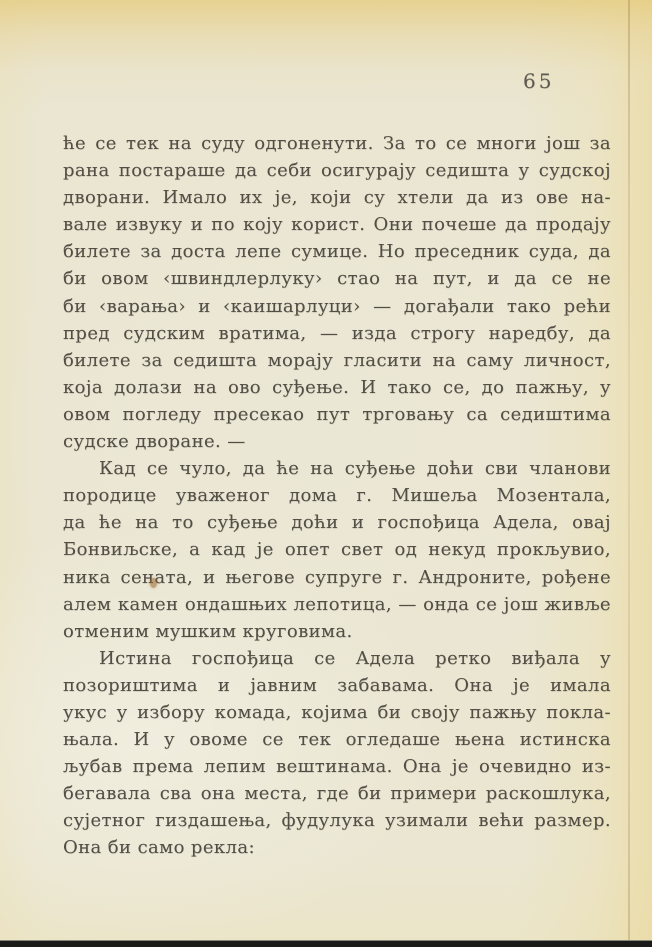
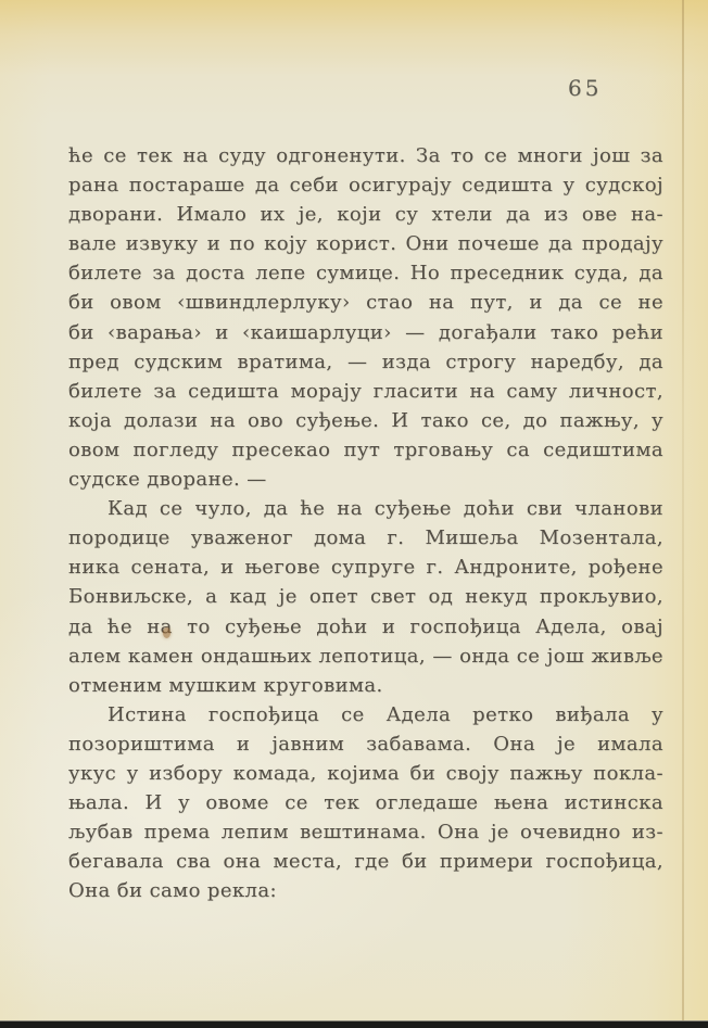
  65
  ће се тек на суду одгоненути. За то се многи још за
  рана постараше да себи осигурају седишта у судској
  дворани. Имало их је, који су хтели да из ове на-
  вале извуку и по коју корист. Они почеше да продају
  билете за доста лепе сумице. Но преседник суда, да
  би овом ‹швиндлерлуку› стао на пут, и да се не
  би ‹варања› и ‹каишарлуци› — догађали тако рећи
  пред судским вратима, — изда строгу наредбу, да
  билете за седишта морају гласити на саму личност,
  која долази на ово суђење. И тако се, до пажњу, у
  овом погледу пресекао пут трговању са седиштима
  судске дворане. —
  Кад се чуло, да ће на суђење доћи сви чланови
  породице уваженог дома г. Мишеља Мозентала,
- да ће на то суђење доћи и госпођица Адела, овај
+ ника сената, и његове супруге г. Андроните, рођене
  Бонвиљске, а кад је опет свет од некуд прокљувио,
- ника сената, и његове супруге г. Андроните, рођене
+ да ће на то суђење доћи и госпођица Адела, овај
  алем камен ондашњих лепотица, — онда се још живље
  отменим мушким круговима.
  Истина госпођица се Адела ретко виђала у
  позориштима и јавним забавама. Она је имала
  укус у избору комада, којима би своју пажњу покла-
  њала. И у овоме се тек огледаше њена истинска
  љубав према лепим вештинама. Она је очевидно из-
- бегавала сва она места, где би примери раскошлука,
+ бегавала сва она места, где би примери госпођица,
- сујетног гиздашења, фудулука узимали већи размер.
  Она би само рекла:
